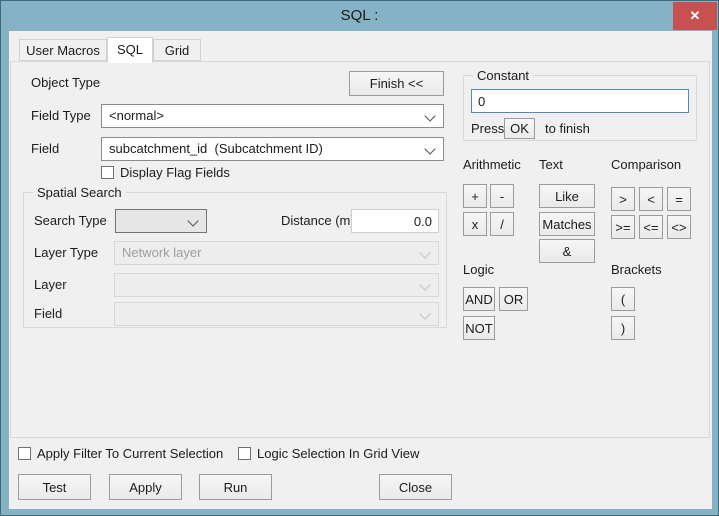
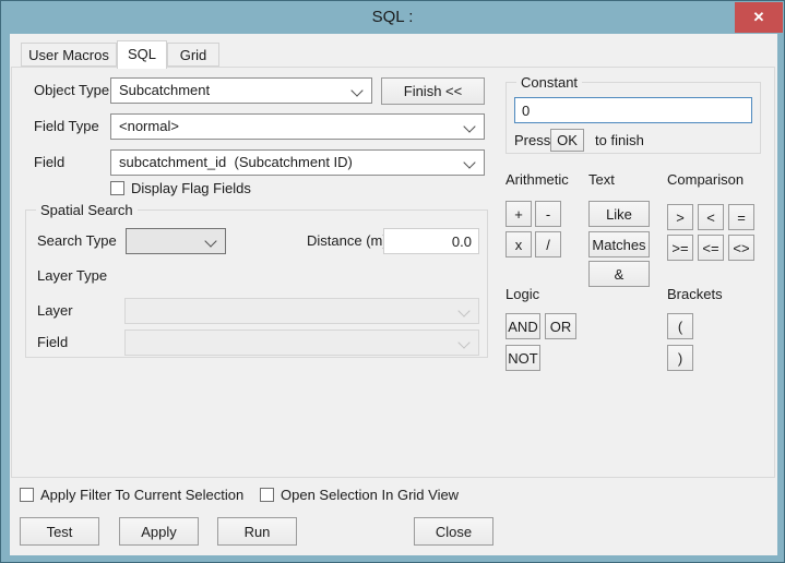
  SQL :
  ✕
  User Macros
  SQL
  Grid
  Object Type
+ Subcatchment
  Finish <<
  Field Type
  <normal>
  Field
  subcatchment_id (Subcatchment ID)
  Display Flag Fields
  Spatial Search
  Search Type
  Distance (m
  0.0
  Layer Type
- Network layer
  Layer
  Field
  Constant
  0
  Press
  OK
  to finish
  Arithmetic
  +
  -
  x
  /
  Text
  Like
  Matches
  &
  Comparison
  >
  <
  =
  >=
  <=
  <>
  Logic
  AND
  OR
  NOT
  Brackets
  (
  )
  Apply Filter To Current Selection
- Logic Selection In Grid View
+ Open Selection In Grid View
  Test
  Apply
  Run
  Close
